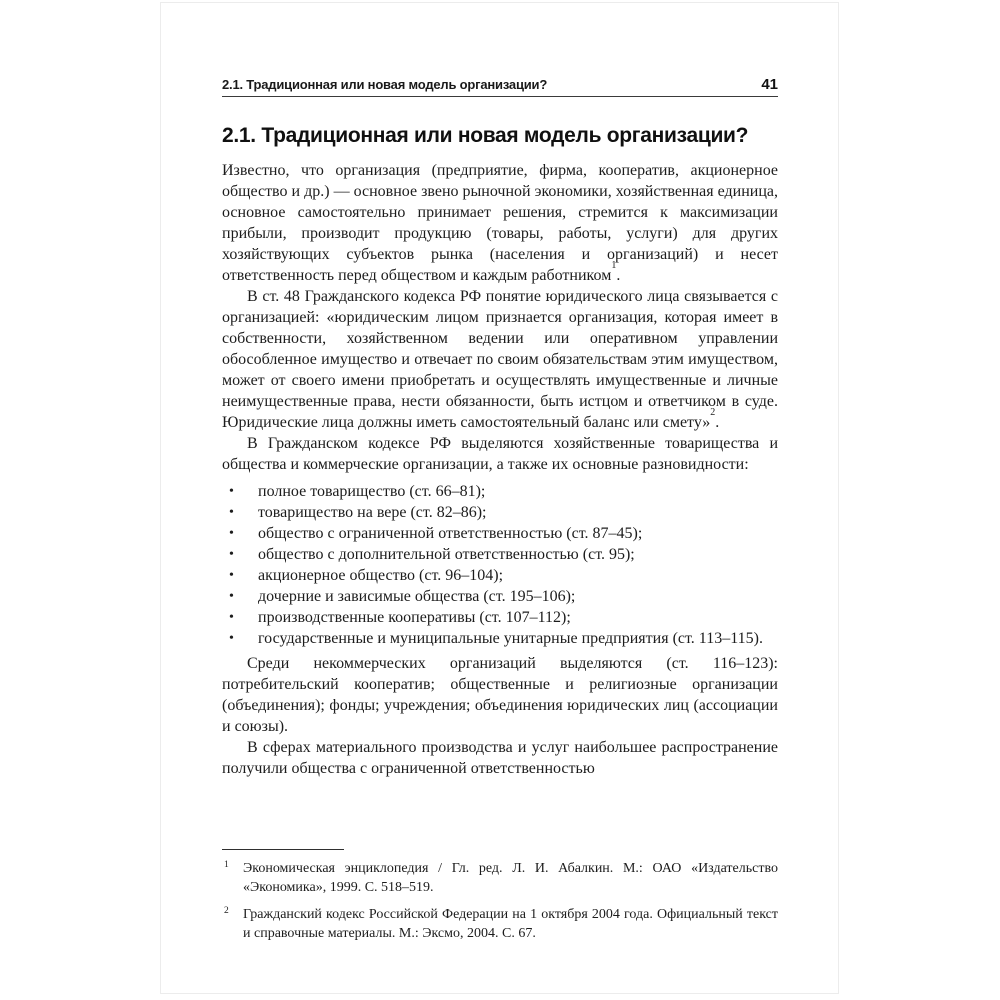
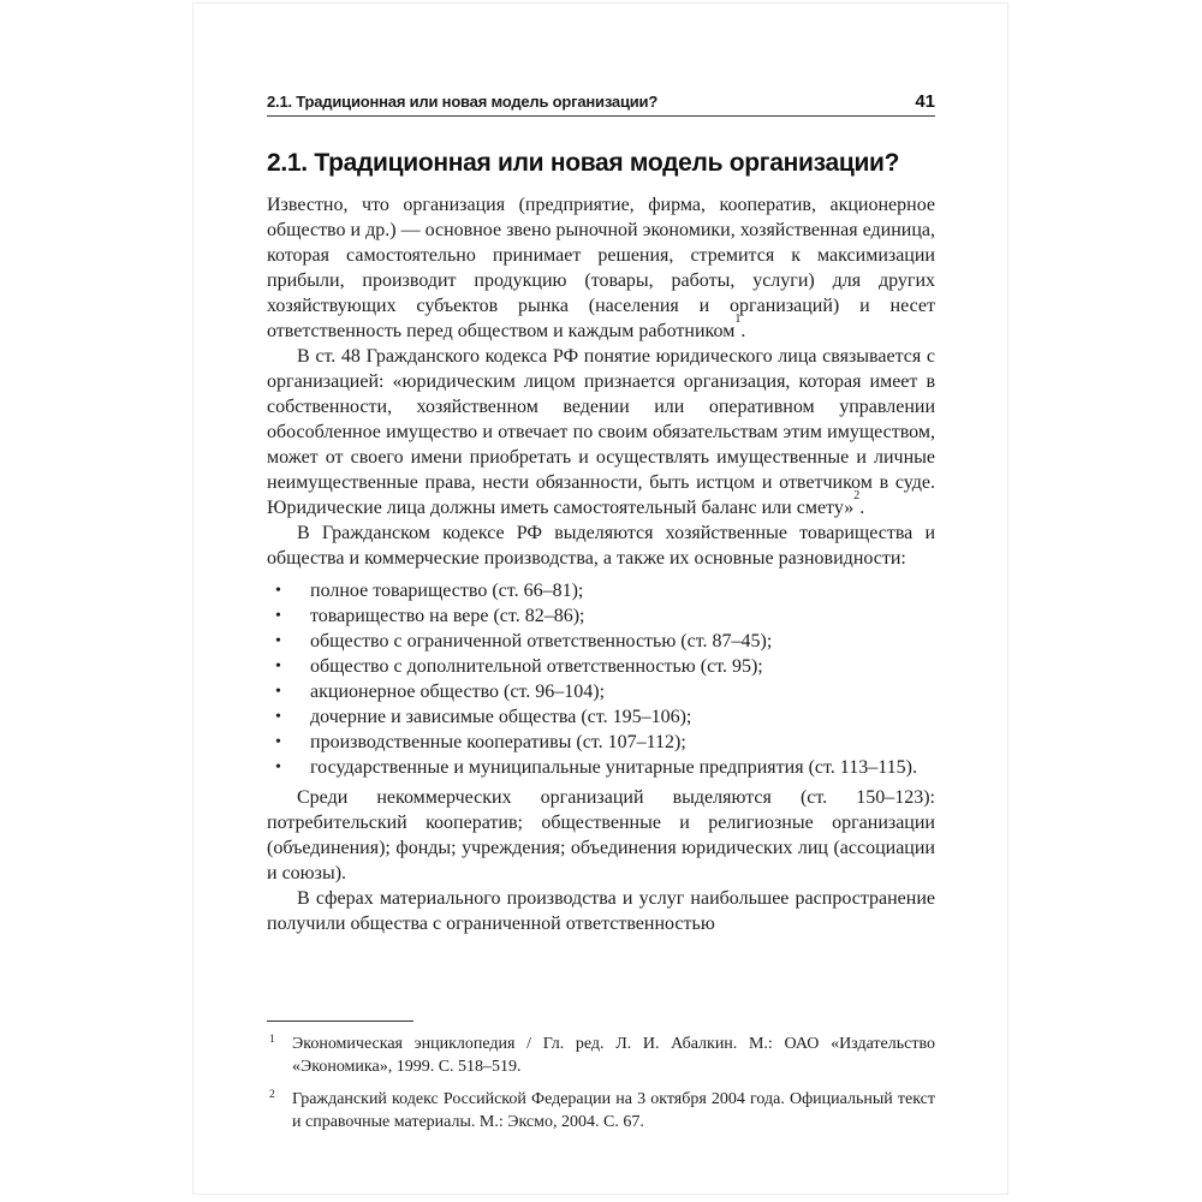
  2.1. Традиционная или новая модель организации?
  41
  2.1. Традиционная или новая модель организации?
- Известно, что организация (предприятие, фирма, кооператив, акционерное общество и др.) — основное звено рыночной экономики, хозяйственная единица, основное самостоятельно принимает решения, стремится к максимизации прибыли, производит продукцию (товары, работы, услуги) для других хозяйствующих субъектов рынка (населения и организаций) и несет ответственность перед обществом и каждым работником1.
+ Известно, что организация (предприятие, фирма, кооператив, акционерное общество и др.) — основное звено рыночной экономики, хозяйственная единица, которая самостоятельно принимает решения, стремится к максимизации прибыли, производит продукцию (товары, работы, услуги) для других хозяйствующих субъектов рынка (населения и организаций) и несет ответственность перед обществом и каждым работником1.
  В ст. 48 Гражданского кодекса РФ понятие юридического лица связывается с организацией: «юридическим лицом признается организация, которая имеет в собственности, хозяйственном ведении или оперативном управлении обособленное имущество и отвечает по своим обязательствам этим имуществом, может от своего имени приобретать и осуществлять имущественные и личные неимущественные права, нести обязанности, быть истцом и ответчиком в суде. Юридические лица должны иметь самостоятельный баланс или смету»2.
- В Гражданском кодексе РФ выделяются хозяйственные товарищества и общества и коммерческие организации, а также их основные разновидности:
+ В Гражданском кодексе РФ выделяются хозяйственные товарищества и общества и коммерческие производства, а также их основные разновидности:
  •
  полное товарищество (ст. 66–81);
  •
  товарищество на вере (ст. 82–86);
  •
  общество с ограниченной ответственностью (ст. 87–45);
  •
  общество с дополнительной ответственностью (ст. 95);
  •
  акционерное общество (ст. 96–104);
  •
  дочерние и зависимые общества (ст. 195–106);
  •
  производственные кооперативы (ст. 107–112);
  •
  государственные и муниципальные унитарные предприятия (ст. 113–115).
- Среди некоммерческих организаций выделяются (ст. 116–123): потребительский кооператив; общественные и религиозные организации (объединения); фонды; учреждения; объединения юридических лиц (ассоциации и союзы).
+ Среди некоммерческих организаций выделяются (ст. 150–123): потребительский кооператив; общественные и религиозные организации (объединения); фонды; учреждения; объединения юридических лиц (ассоциации и союзы).
  В сферах материального производства и услуг наибольшее распространение получили общества с ограниченной ответственностью
  1
  Экономическая энциклопедия / Гл. ред. Л. И. Абалкин. М.: ОАО «Издательство «Экономика», 1999. С. 518–519.
  2
- Гражданский кодекс Российской Федерации на 1 октября 2004 года. Официальный текст и справочные материалы. М.: Эксмо, 2004. С. 67.
+ Гражданский кодекс Российской Федерации на 3 октября 2004 года. Официальный текст и справочные материалы. М.: Эксмо, 2004. С. 67.
